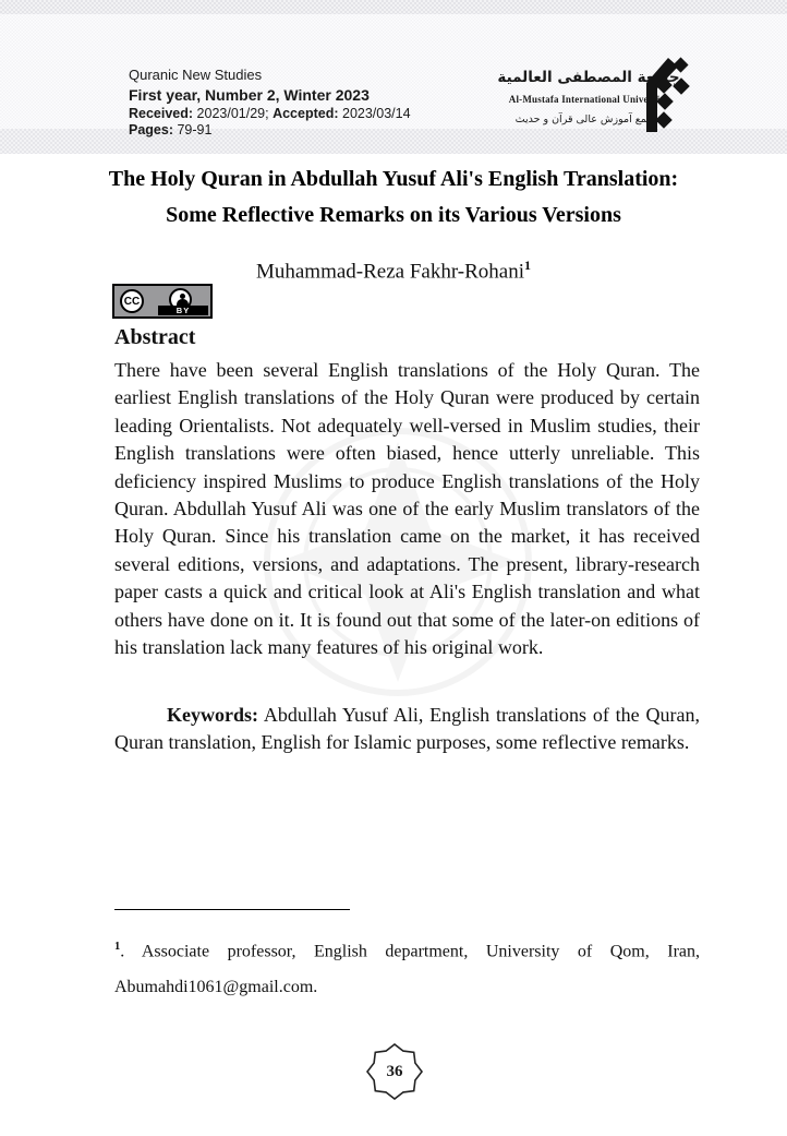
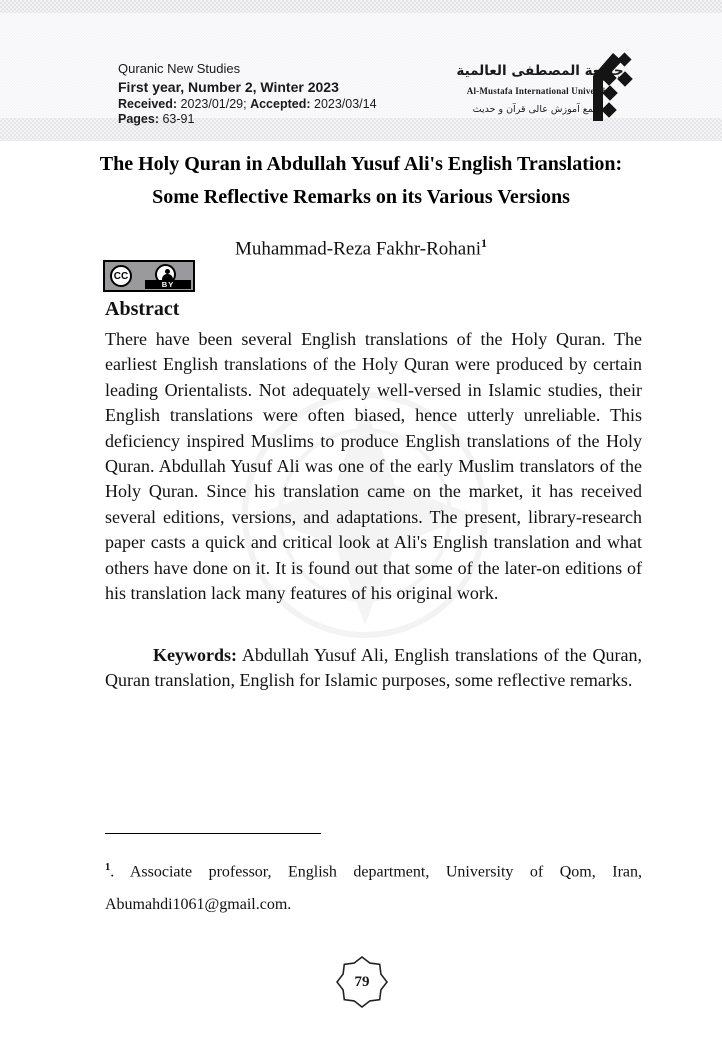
  Quranic New Studies
  First year, Number 2, Winter 2023
  Received: 2023/01/29; Accepted: 2023/03/14
- Pages: 79-91
+ Pages: 63-91
  جعة المصطفى العالمية
  Al-Mustafa International Univei
  مع آموزش عالی قرآن و حدیث
  The Holy Quran in Abdullah Yusuf Ali's English Translation:
  Some Reflective Remarks on its Various Versions
  Muhammad-Reza Fakhr-Rohani1
  CC
  BY
  Abstract
- There have been several English translations of the Holy Quran. The earliest English translations of the Holy Quran were produced by certain leading Orientalists. Not adequately well-versed in Muslim studies, their English translations were often biased, hence utterly unreliable. This deficiency inspired Muslims to produce English translations of the Holy Quran. Abdullah Yusuf Ali was one of the early Muslim translators of the Holy Quran. Since his translation came on the market, it has received several editions, versions, and adaptations. The present, library-research paper casts a quick and critical look at Ali's English translation and what others have done on it. It is found out that some of the later-on editions of his translation lack many features of his original work.
+ There have been several English translations of the Holy Quran. The earliest English translations of the Holy Quran were produced by certain leading Orientalists. Not adequately well-versed in Islamic studies, their English translations were often biased, hence utterly unreliable. This deficiency inspired Muslims to produce English translations of the Holy Quran. Abdullah Yusuf Ali was one of the early Muslim translators of the Holy Quran. Since his translation came on the market, it has received several editions, versions, and adaptations. The present, library-research paper casts a quick and critical look at Ali's English translation and what others have done on it. It is found out that some of the later-on editions of his translation lack many features of his original work.
  Keywords: Abdullah Yusuf Ali, English translations of the Quran, Quran translation, English for Islamic purposes, some reflective remarks.
  1. Associate professor, English department, University of Qom, Iran, Abumahdi1061@gmail.com.
- 36
+ 79
